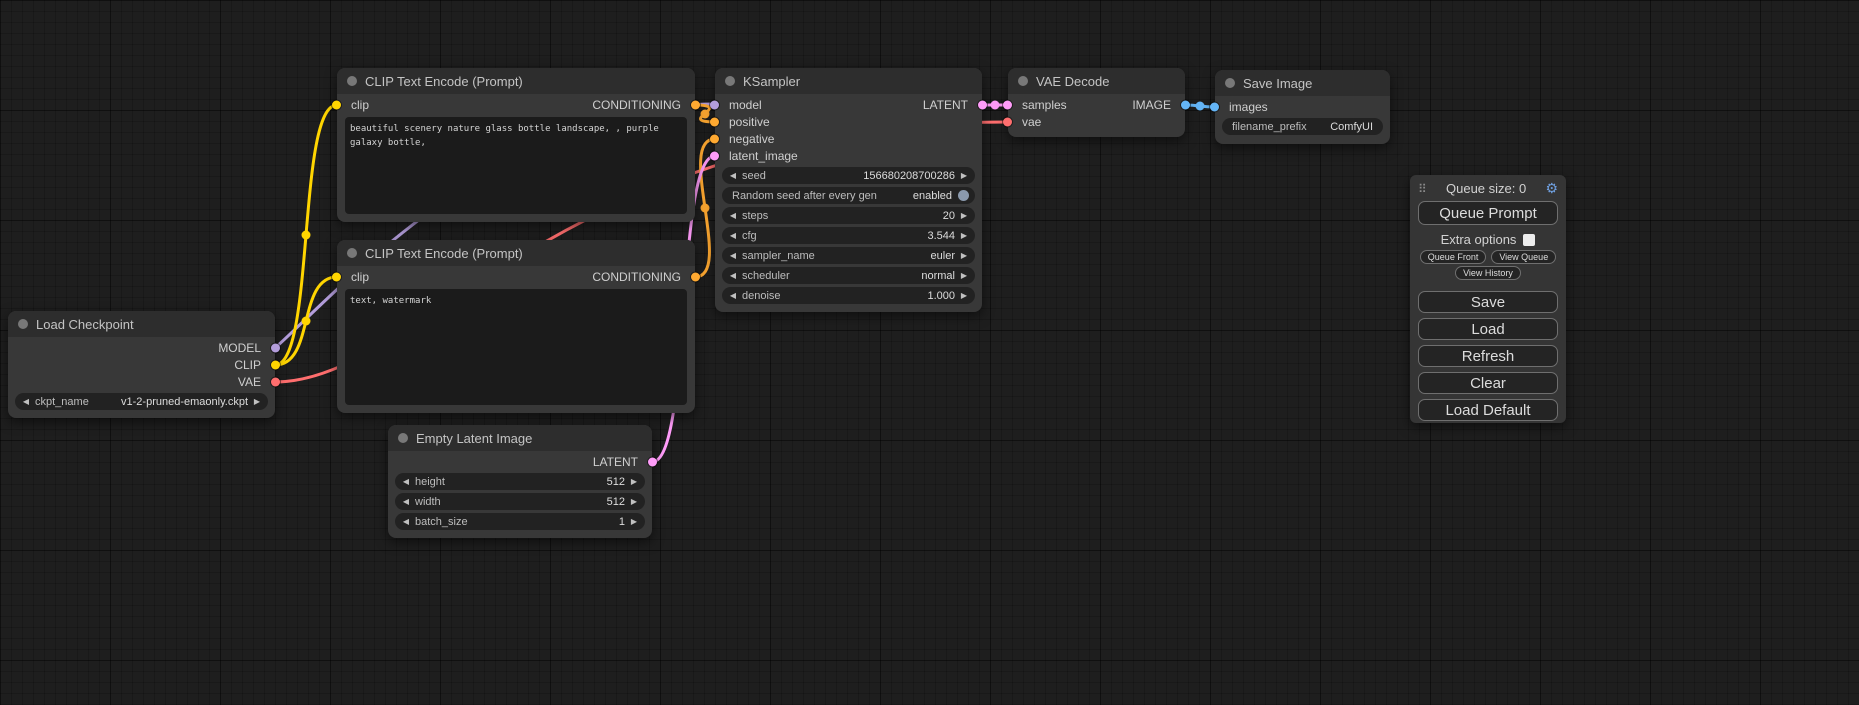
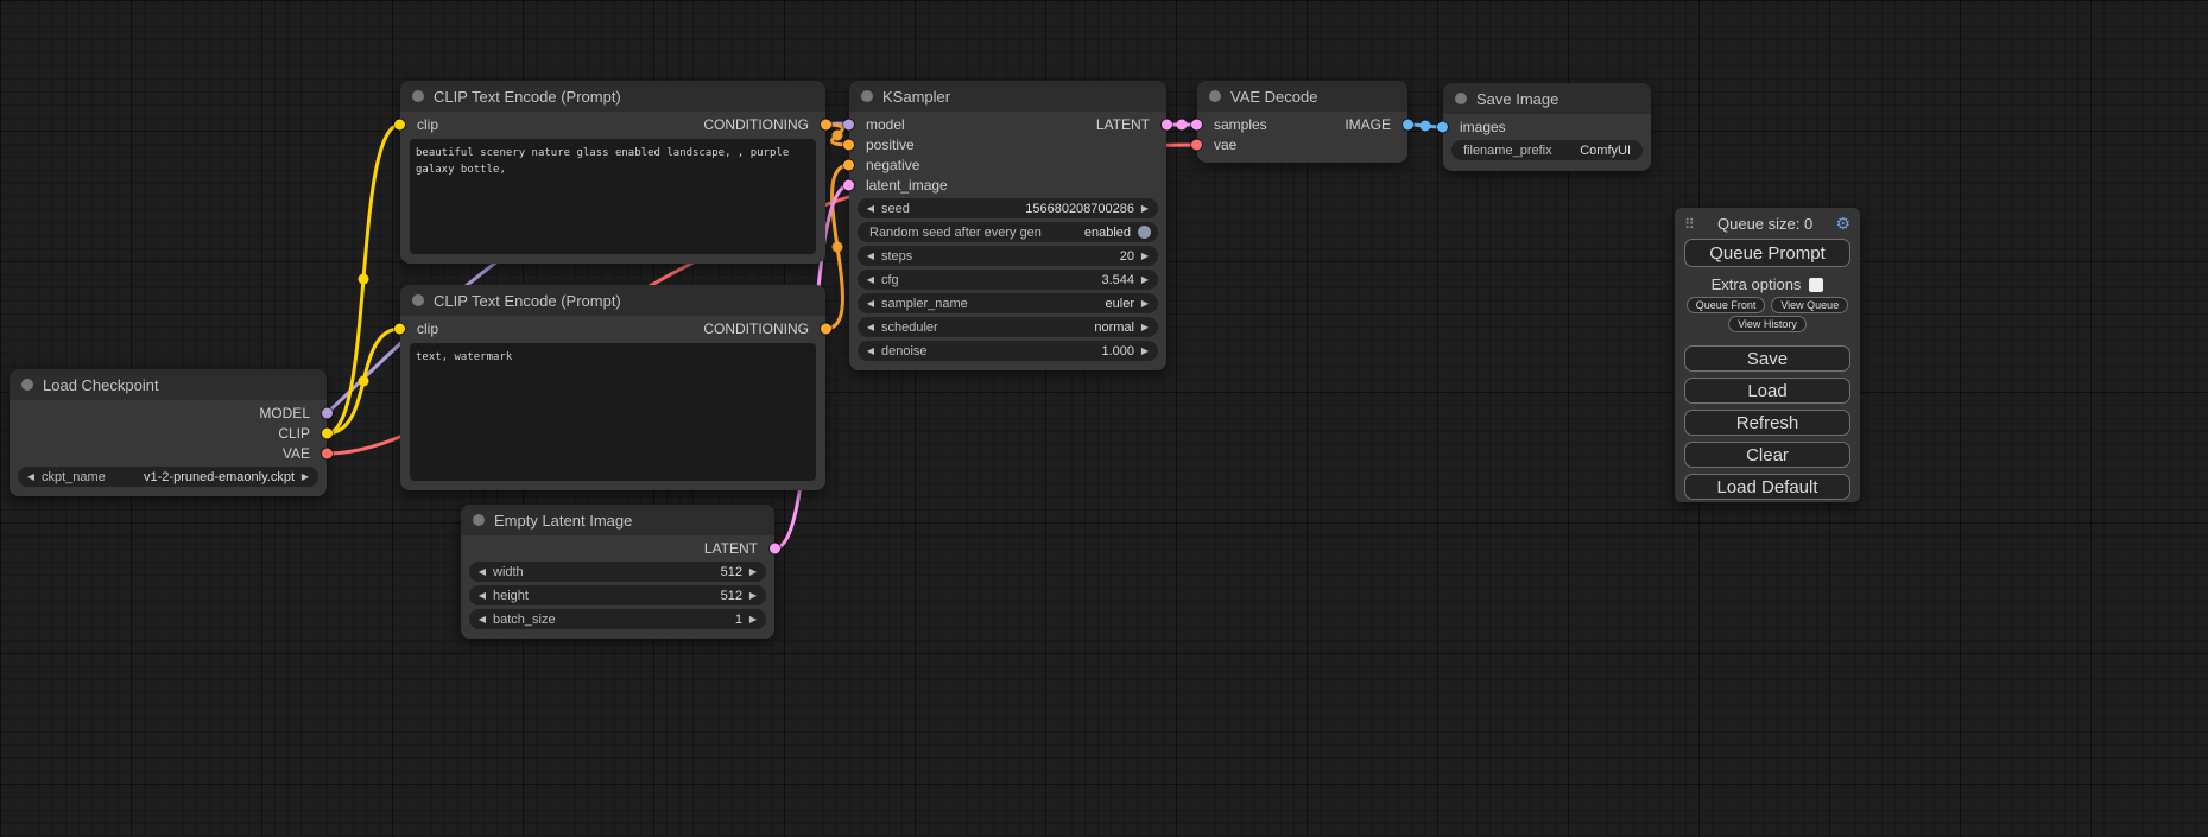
  Load Checkpoint
  MODEL
  CLIP
  VAE
  ◀
  ckpt_name
  v1-2-pruned-emaonly.ckpt
  ▶
  CLIP Text Encode (Prompt)
  clip
  CONDITIONING
- beautiful scenery nature glass bottle landscape, , purple galaxy bottle,
+ beautiful scenery nature glass enabled landscape, , purple galaxy bottle,
  CLIP Text Encode (Prompt)
  clip
  CONDITIONING
  text, watermark
  Empty Latent Image
  LATENT
  ◀
- height
+ width
  512
  ▶
  ◀
- width
+ height
  512
  ▶
  ◀
  batch_size
  1
  ▶
  KSampler
  LATENT
  model
  positive
  negative
  latent_image
  ◀
  seed
  156680208700286
  ▶
  Random seed after every gen
  enabled
  ◀
  steps
  20
  ▶
  ◀
  cfg
  3.544
  ▶
  ◀
  sampler_name
  euler
  ▶
  ◀
  scheduler
  normal
  ▶
  ◀
  denoise
  1.000
  ▶
  VAE Decode
  IMAGE
  samples
  vae
  Save Image
  images
  filename_prefix
  ComfyUI
  ⠿
  Queue size: 0
  ⚙
  Queue Prompt
  Extra options
  Queue Front
  View Queue
  View History
  Save
  Load
  Refresh
  Clear
  Load Default
